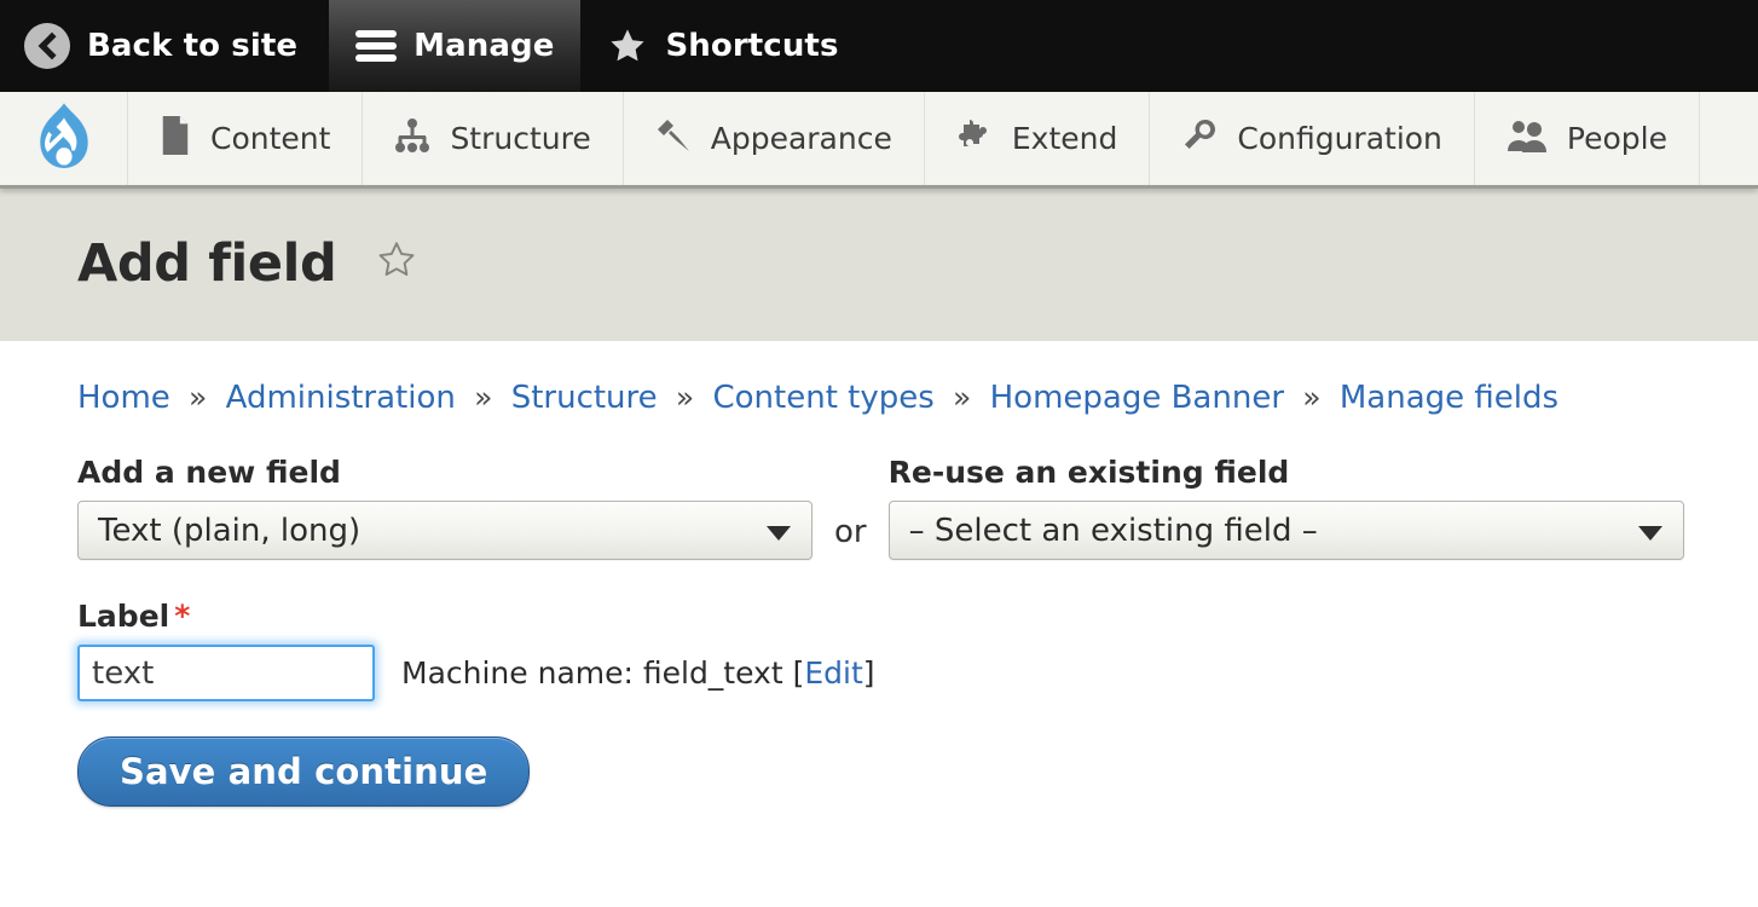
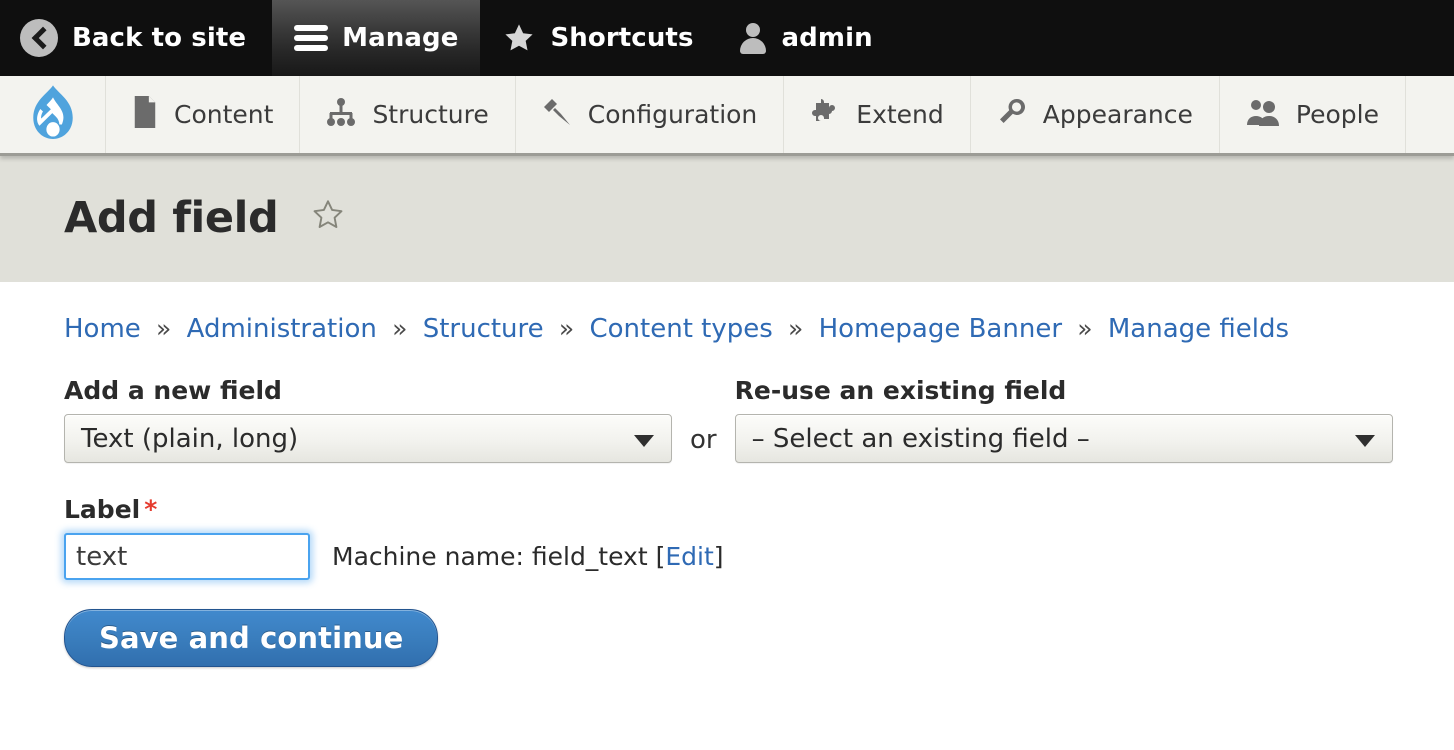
  Back to site
  Manage
  Shortcuts
+ admin
  Content
  Structure
- Appearance
+ Configuration
  Extend
- Configuration
+ Appearance
  People
  Add field
  Home » Administration » Structure » Content types » Homepage Banner » Manage fields
  Add a new field
  Text (plain, long)
  or
  Re-use an existing field
  – Select an existing field –
  Label *
  text
  Machine name: field_text [Edit]
  Save and continue
